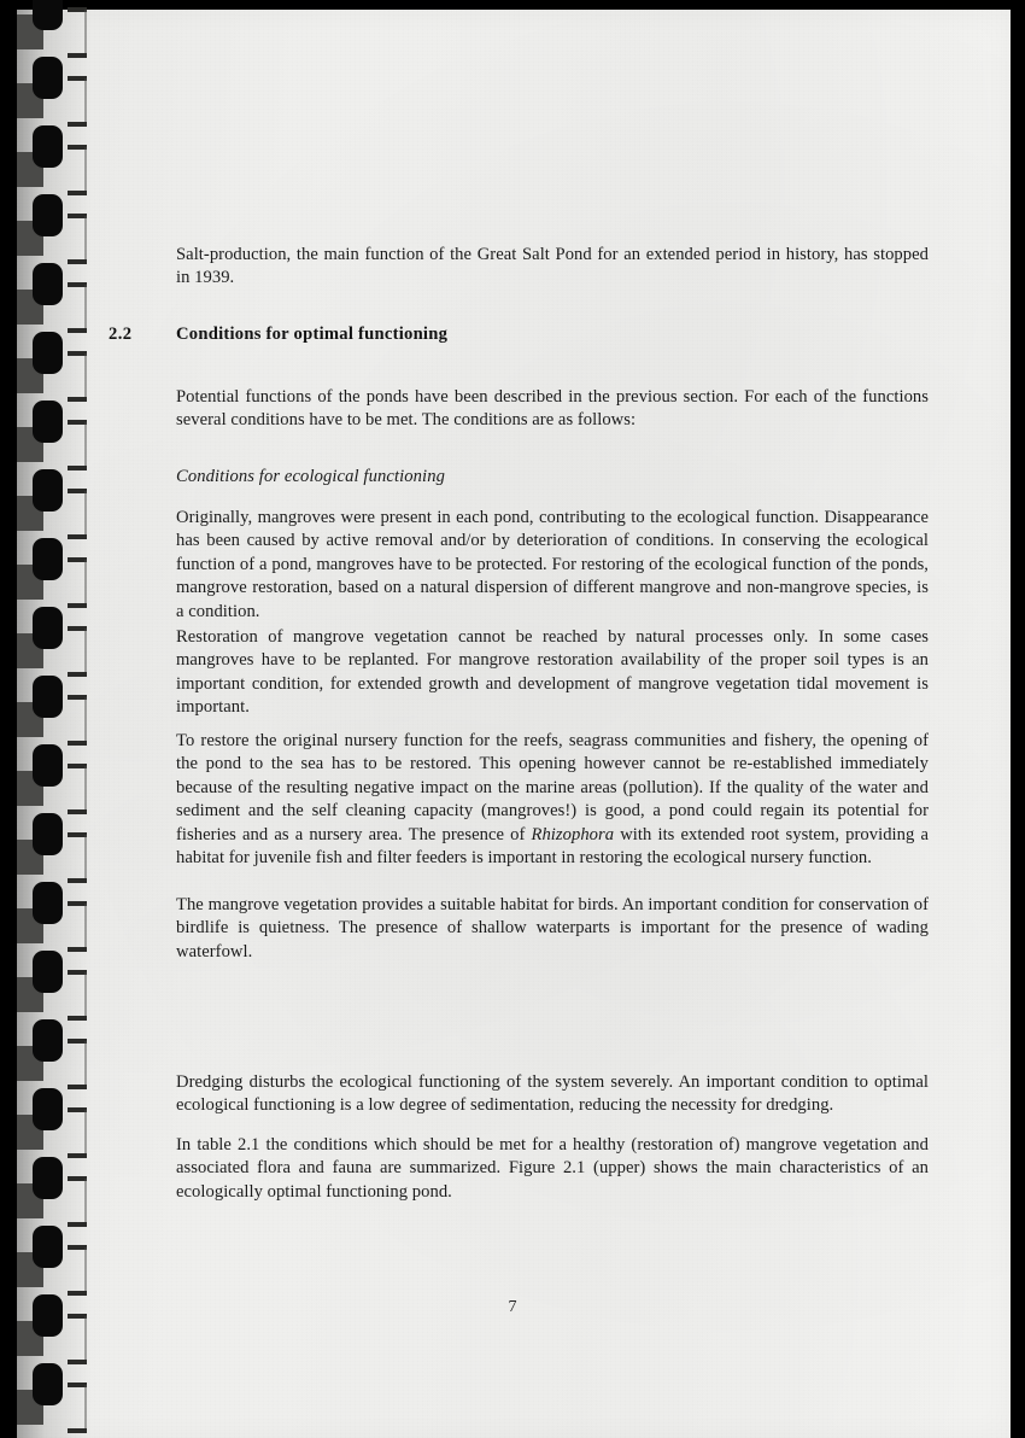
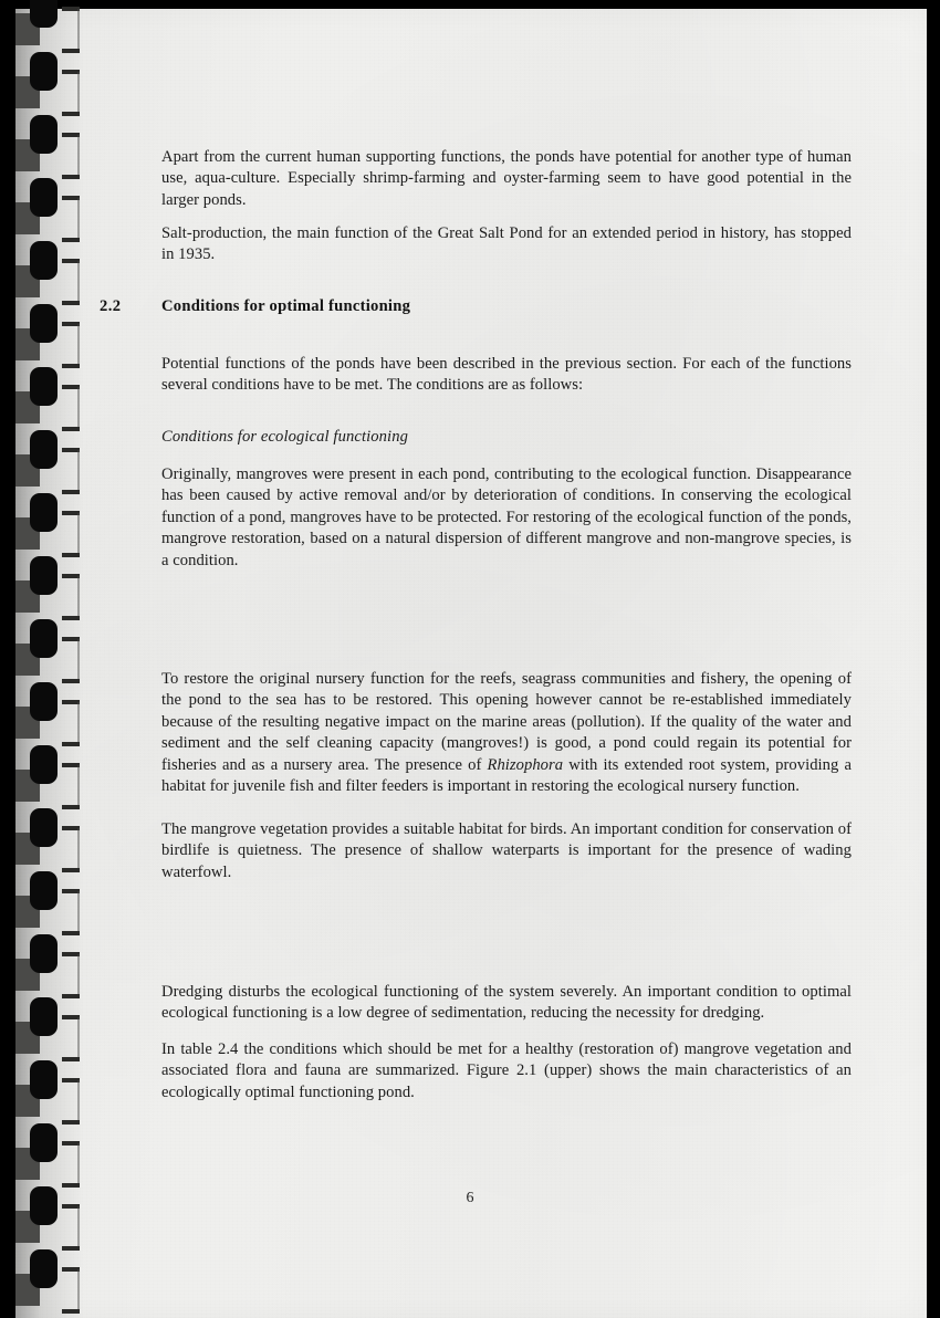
+ Apart from the current human supporting functions, the ponds have potential for another type of human use, aqua-culture. Especially shrimp-farming and oyster-farming seem to have good potential in the larger ponds.
- Salt-production, the main function of the Great Salt Pond for an extended period in history, has stopped in 1939.
+ Salt-production, the main function of the Great Salt Pond for an extended period in history, has stopped in 1935.
  2.2
  Conditions for optimal functioning
  Potential functions of the ponds have been described in the previous section. For each of the functions several conditions have to be met. The conditions are as follows:
  Conditions for ecological functioning
  Originally, mangroves were present in each pond, contributing to the ecological function. Disappearance has been caused by active removal and/or by deterioration of conditions. In conserving the ecological function of a pond, mangroves have to be protected. For restoring of the ecological function of the ponds, mangrove restoration, based on a natural dispersion of different mangrove and non-mangrove species, is a condition.
- Restoration of mangrove vegetation cannot be reached by natural processes only. In some cases mangroves have to be replanted. For mangrove restoration availability of the proper soil types is an important condition, for extended growth and development of mangrove vegetation tidal movement is important.
  To restore the original nursery function for the reefs, seagrass communities and fishery, the opening of the pond to the sea has to be restored. This opening however cannot be re-established immediately because of the resulting negative impact on the marine areas (pollution). If the quality of the water and sediment and the self cleaning capacity (mangroves!) is good, a pond could regain its potential for fisheries and as a nursery area. The presence of Rhizophora with its extended root system, providing a habitat for juvenile fish and filter feeders is important in restoring the ecological nursery function.
  The mangrove vegetation provides a suitable habitat for birds. An important condition for conservation of birdlife is quietness. The presence of shallow waterparts is important for the presence of wading waterfowl.
  Dredging disturbs the ecological functioning of the system severely. An important condition to optimal ecological functioning is a low degree of sedimentation, reducing the necessity for dredging.
- In table 2.1 the conditions which should be met for a healthy (restoration of) mangrove vegetation and associated flora and fauna are summarized. Figure 2.1 (upper) shows the main characteristics of an ecologically optimal functioning pond.
+ In table 2.4 the conditions which should be met for a healthy (restoration of) mangrove vegetation and associated flora and fauna are summarized. Figure 2.1 (upper) shows the main characteristics of an ecologically optimal functioning pond.
- 7
+ 6
